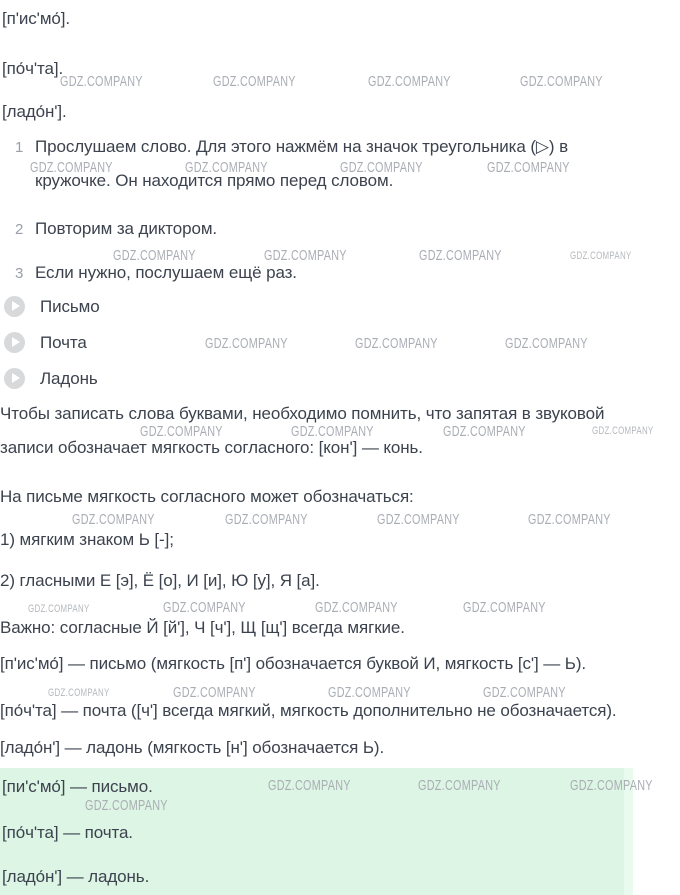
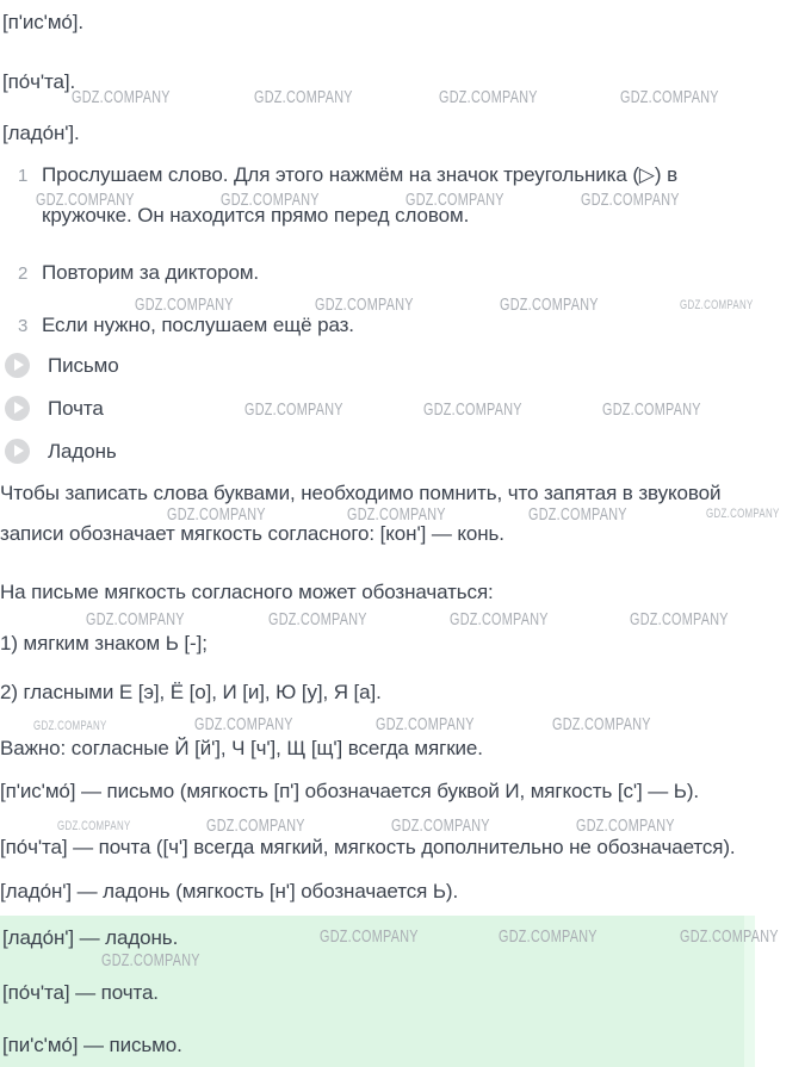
  [п'ис'мо́].
  [по́ч'та].
  [ладо́н'].
  1
  Прослушаем слово. Для этого нажмём на значок треугольника (▷) в
  кружочке. Он находится прямо перед словом.
  2
  Повторим за диктором.
  3
  Если нужно, послушаем ещё раз.
  Письмо
  Почта
  Ладонь
  Чтобы записать слова буквами, необходимо помнить, что запятая в звуковой
  записи обозначает мягкость согласного: [кон'] — конь.
  На письме мягкость согласного может обозначаться:
  1) мягким знаком Ь [-];
  2) гласными Е [э], Ё [о], И [и], Ю [у], Я [а].
  Важно: согласные Й [й'], Ч [ч'], Щ [щ'] всегда мягкие.
  [п'ис'мо́] — письмо (мягкость [п'] обозначается буквой И, мягкость [с'] — Ь).
  [по́ч'та] — почта ([ч'] всегда мягкий, мягкость дополнительно не обозначается).
  [ладо́н'] — ладонь (мягкость [н'] обозначается Ь).
- [пи'с'мо́] — письмо.
+ [ладо́н'] — ладонь.
  [по́ч'та] — почта.
- [ладо́н'] — ладонь.
+ [пи'с'мо́] — письмо.
  GDZ.COMPANY
  GDZ.COMPANY
  GDZ.COMPANY
  GDZ.COMPANY
  GDZ.COMPANY
  GDZ.COMPANY
  GDZ.COMPANY
  GDZ.COMPANY
  GDZ.COMPANY
  GDZ.COMPANY
  GDZ.COMPANY
  GDZ.COMPANY
  GDZ.COMPANY
  GDZ.COMPANY
  GDZ.COMPANY
  GDZ.COMPANY
  GDZ.COMPANY
  GDZ.COMPANY
  GDZ.COMPANY
  GDZ.COMPANY
  GDZ.COMPANY
  GDZ.COMPANY
  GDZ.COMPANY
  GDZ.COMPANY
  GDZ.COMPANY
  GDZ.COMPANY
  GDZ.COMPANY
  GDZ.COMPANY
  GDZ.COMPANY
  GDZ.COMPANY
  GDZ.COMPANY
  GDZ.COMPANY
  GDZ.COMPANY
  GDZ.COMPANY
  GDZ.COMPANY
